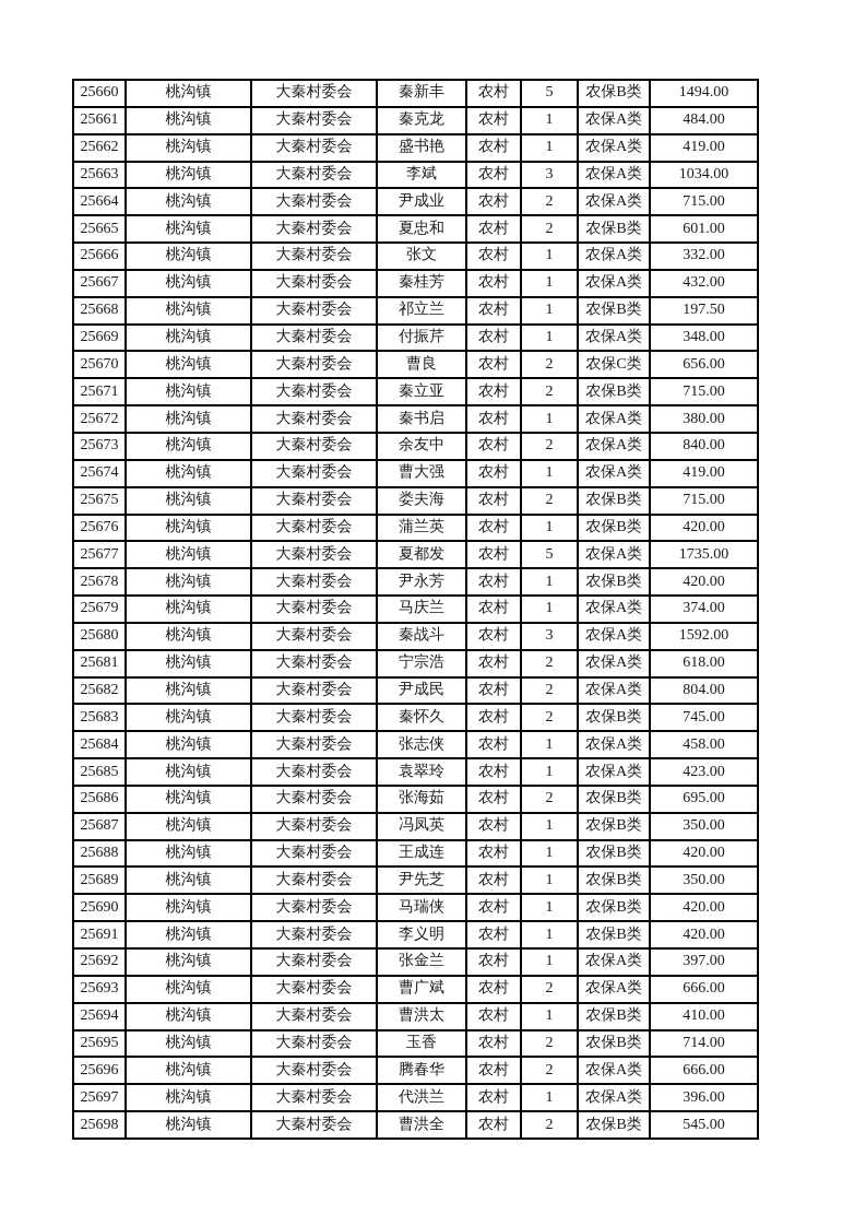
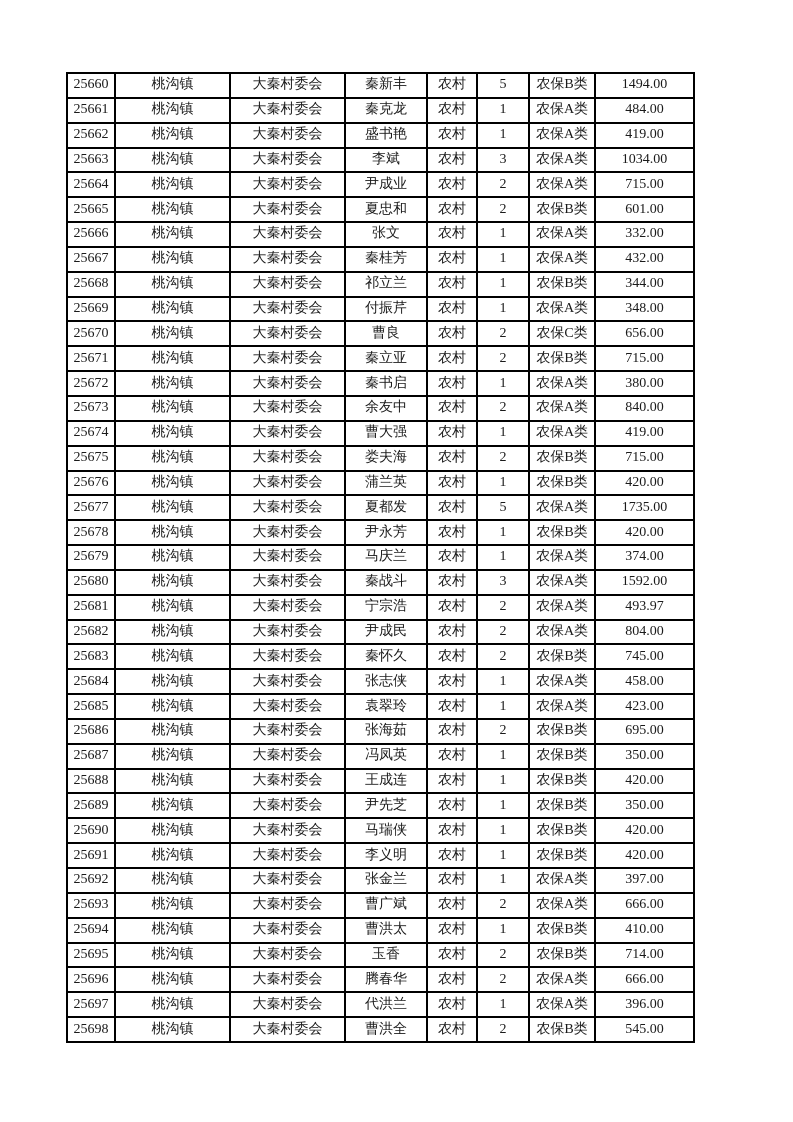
  25660	桃沟镇	大秦村委会	秦新丰	农村	5	农保B类	1494.00
  25661	桃沟镇	大秦村委会	秦克龙	农村	1	农保A类	484.00
  25662	桃沟镇	大秦村委会	盛书艳	农村	1	农保A类	419.00
  25663	桃沟镇	大秦村委会	李斌	农村	3	农保A类	1034.00
  25664	桃沟镇	大秦村委会	尹成业	农村	2	农保A类	715.00
  25665	桃沟镇	大秦村委会	夏忠和	农村	2	农保B类	601.00
  25666	桃沟镇	大秦村委会	张文	农村	1	农保A类	332.00
  25667	桃沟镇	大秦村委会	秦桂芳	农村	1	农保A类	432.00
- 25668	桃沟镇	大秦村委会	祁立兰	农村	1	农保B类	197.50
+ 25668	桃沟镇	大秦村委会	祁立兰	农村	1	农保B类	344.00
  25669	桃沟镇	大秦村委会	付振芹	农村	1	农保A类	348.00
  25670	桃沟镇	大秦村委会	曹良	农村	2	农保C类	656.00
  25671	桃沟镇	大秦村委会	秦立亚	农村	2	农保B类	715.00
  25672	桃沟镇	大秦村委会	秦书启	农村	1	农保A类	380.00
  25673	桃沟镇	大秦村委会	余友中	农村	2	农保A类	840.00
  25674	桃沟镇	大秦村委会	曹大强	农村	1	农保A类	419.00
  25675	桃沟镇	大秦村委会	娄夫海	农村	2	农保B类	715.00
  25676	桃沟镇	大秦村委会	蒲兰英	农村	1	农保B类	420.00
  25677	桃沟镇	大秦村委会	夏都发	农村	5	农保A类	1735.00
  25678	桃沟镇	大秦村委会	尹永芳	农村	1	农保B类	420.00
  25679	桃沟镇	大秦村委会	马庆兰	农村	1	农保A类	374.00
  25680	桃沟镇	大秦村委会	秦战斗	农村	3	农保A类	1592.00
- 25681	桃沟镇	大秦村委会	宁宗浩	农村	2	农保A类	618.00
+ 25681	桃沟镇	大秦村委会	宁宗浩	农村	2	农保A类	493.97
  25682	桃沟镇	大秦村委会	尹成民	农村	2	农保A类	804.00
  25683	桃沟镇	大秦村委会	秦怀久	农村	2	农保B类	745.00
  25684	桃沟镇	大秦村委会	张志侠	农村	1	农保A类	458.00
  25685	桃沟镇	大秦村委会	袁翠玲	农村	1	农保A类	423.00
  25686	桃沟镇	大秦村委会	张海茹	农村	2	农保B类	695.00
  25687	桃沟镇	大秦村委会	冯凤英	农村	1	农保B类	350.00
  25688	桃沟镇	大秦村委会	王成连	农村	1	农保B类	420.00
  25689	桃沟镇	大秦村委会	尹先芝	农村	1	农保B类	350.00
  25690	桃沟镇	大秦村委会	马瑞侠	农村	1	农保B类	420.00
  25691	桃沟镇	大秦村委会	李义明	农村	1	农保B类	420.00
  25692	桃沟镇	大秦村委会	张金兰	农村	1	农保A类	397.00
  25693	桃沟镇	大秦村委会	曹广斌	农村	2	农保A类	666.00
  25694	桃沟镇	大秦村委会	曹洪太	农村	1	农保B类	410.00
  25695	桃沟镇	大秦村委会	玉香	农村	2	农保B类	714.00
  25696	桃沟镇	大秦村委会	腾春华	农村	2	农保A类	666.00
  25697	桃沟镇	大秦村委会	代洪兰	农村	1	农保A类	396.00
  25698	桃沟镇	大秦村委会	曹洪全	农村	2	农保B类	545.00
